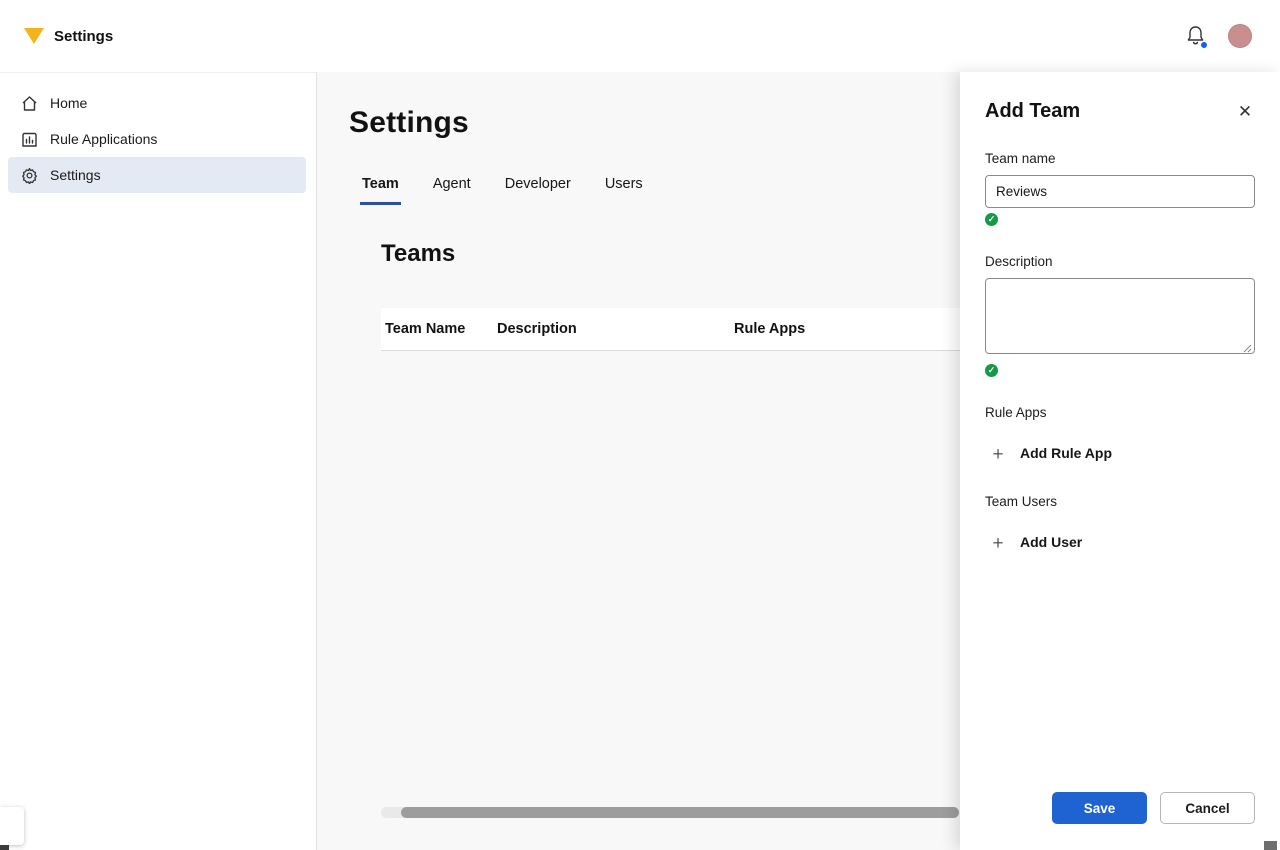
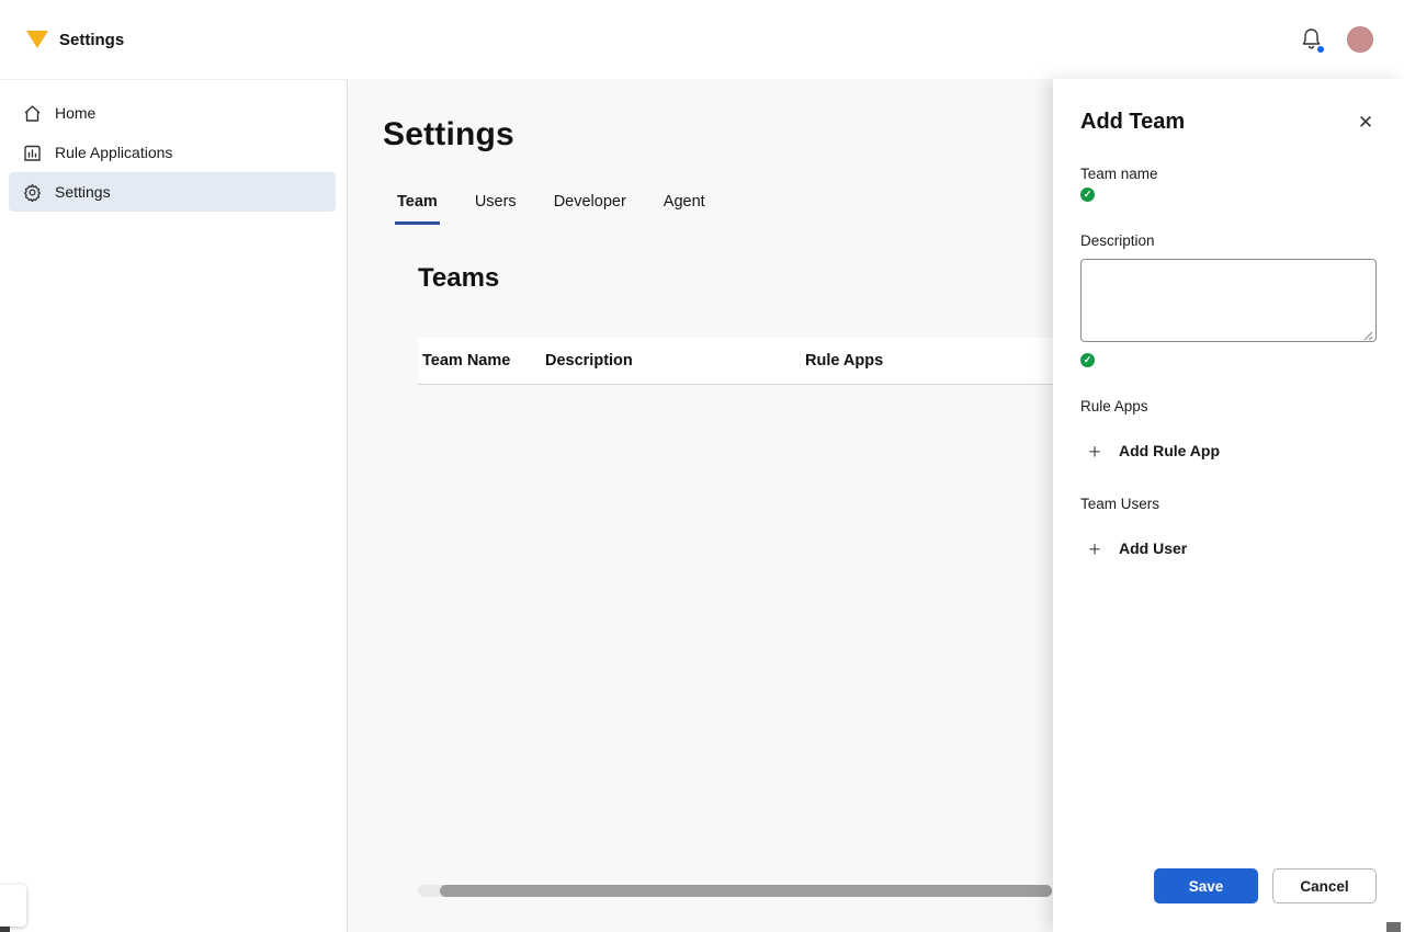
  Settings
  Home
  Rule Applications
  Settings
  Settings
  Team
- Agent
+ Users
  Developer
- Users
+ Agent
  Teams
  Team Name
  Description
  Rule Apps
  Add Team
  ✕
  Team name
- Reviews
  ✓
  Description
  ✓
  Rule Apps
  ＋
  Add Rule App
  Team Users
  ＋
  Add User
  Save
  Cancel
